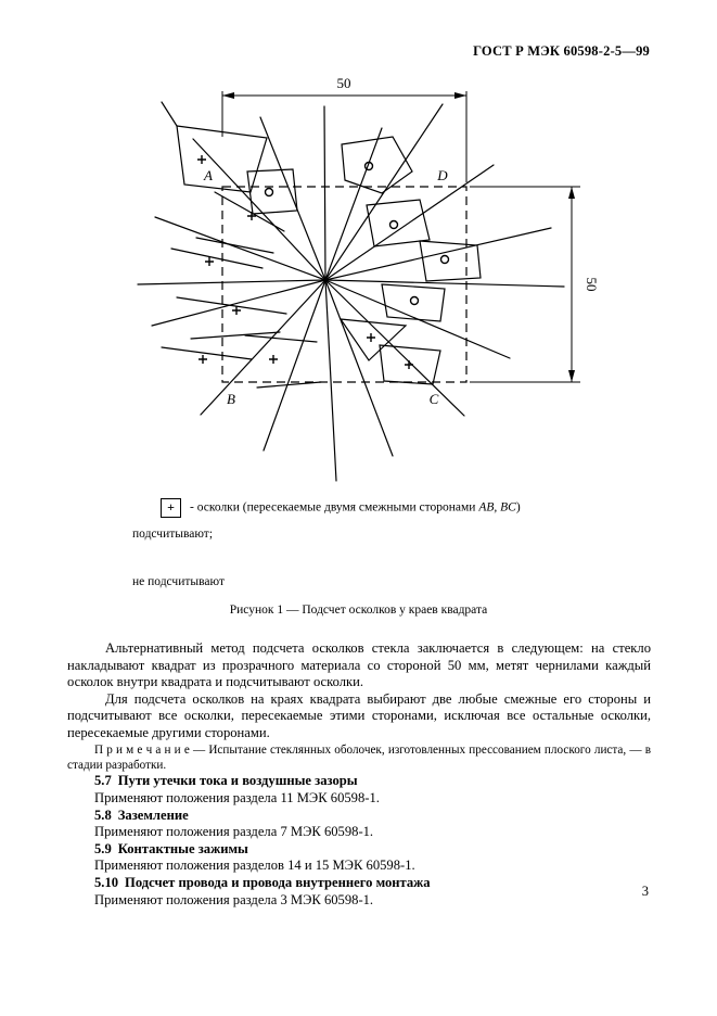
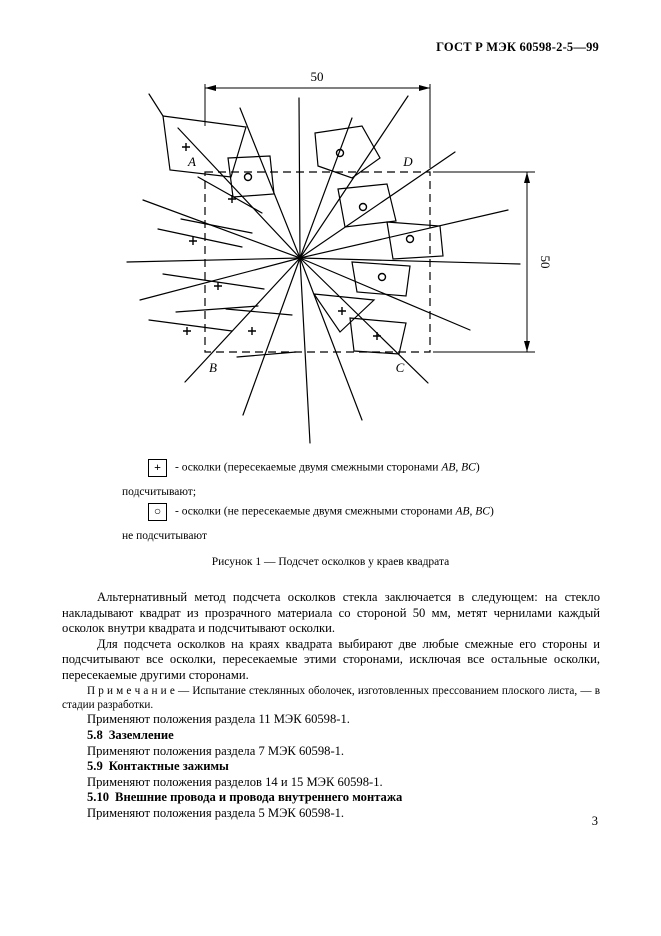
  ГОСТ Р МЭК 60598-2-5—99
  A
  D
  B
  C
  50
  + - осколки (пересекаемые двумя смежными сторонами AB, BC)
  подсчитывают;
+ ○ - осколки (не пересекаемые двумя смежными сторонами AB, BC)
  не подсчитывают
  Рисунок 1 — Подсчет осколков у краев квадрата
  Альтернативный метод подсчета осколков стекла заключается в следующем: на стекло накладывают квадрат из прозрачного материала со стороной 50 мм, метят чернилами каждый осколок внутри квадрата и подсчитывают осколки.
  Для подсчета осколков на краях квадрата выбирают две любые смежные его стороны и подсчитывают все осколки, пересекаемые этими сторонами, исключая все остальные осколки, пересекаемые другими сторонами.
  П р и м е ч а н и е — Испытание стеклянных оболочек, изготовленных прессованием плоского листа, — в стадии разработки.
- 5.7 Пути утечки тока и воздушные зазоры
  Применяют положения раздела 11 МЭК 60598-1.
  5.8 Заземление
  Применяют положения раздела 7 МЭК 60598-1.
  5.9 Контактные зажимы
  Применяют положения разделов 14 и 15 МЭК 60598-1.
- 5.10 Подсчет провода и провода внутреннего монтажа
+ 5.10 Внешние провода и провода внутреннего монтажа
- Применяют положения раздела 3 МЭК 60598-1.
+ Применяют положения раздела 5 МЭК 60598-1.
  3
